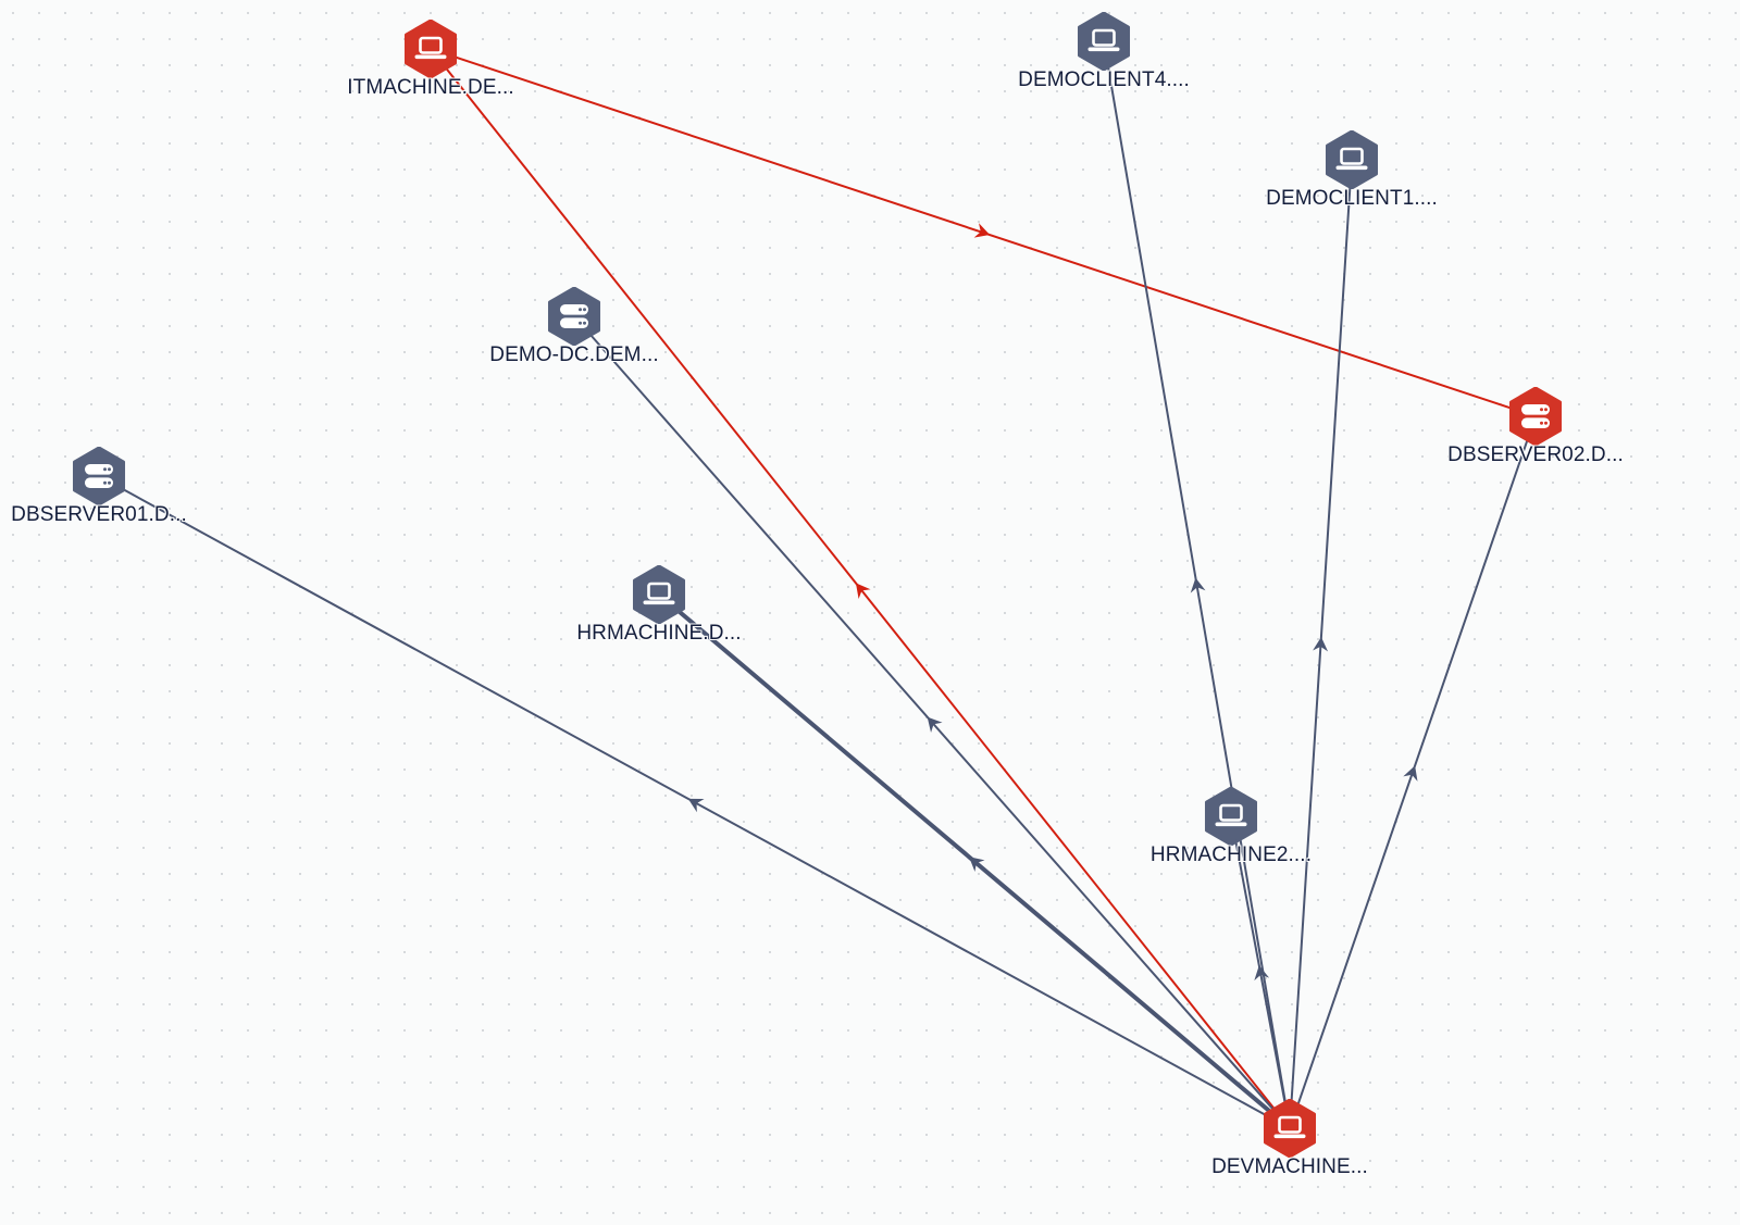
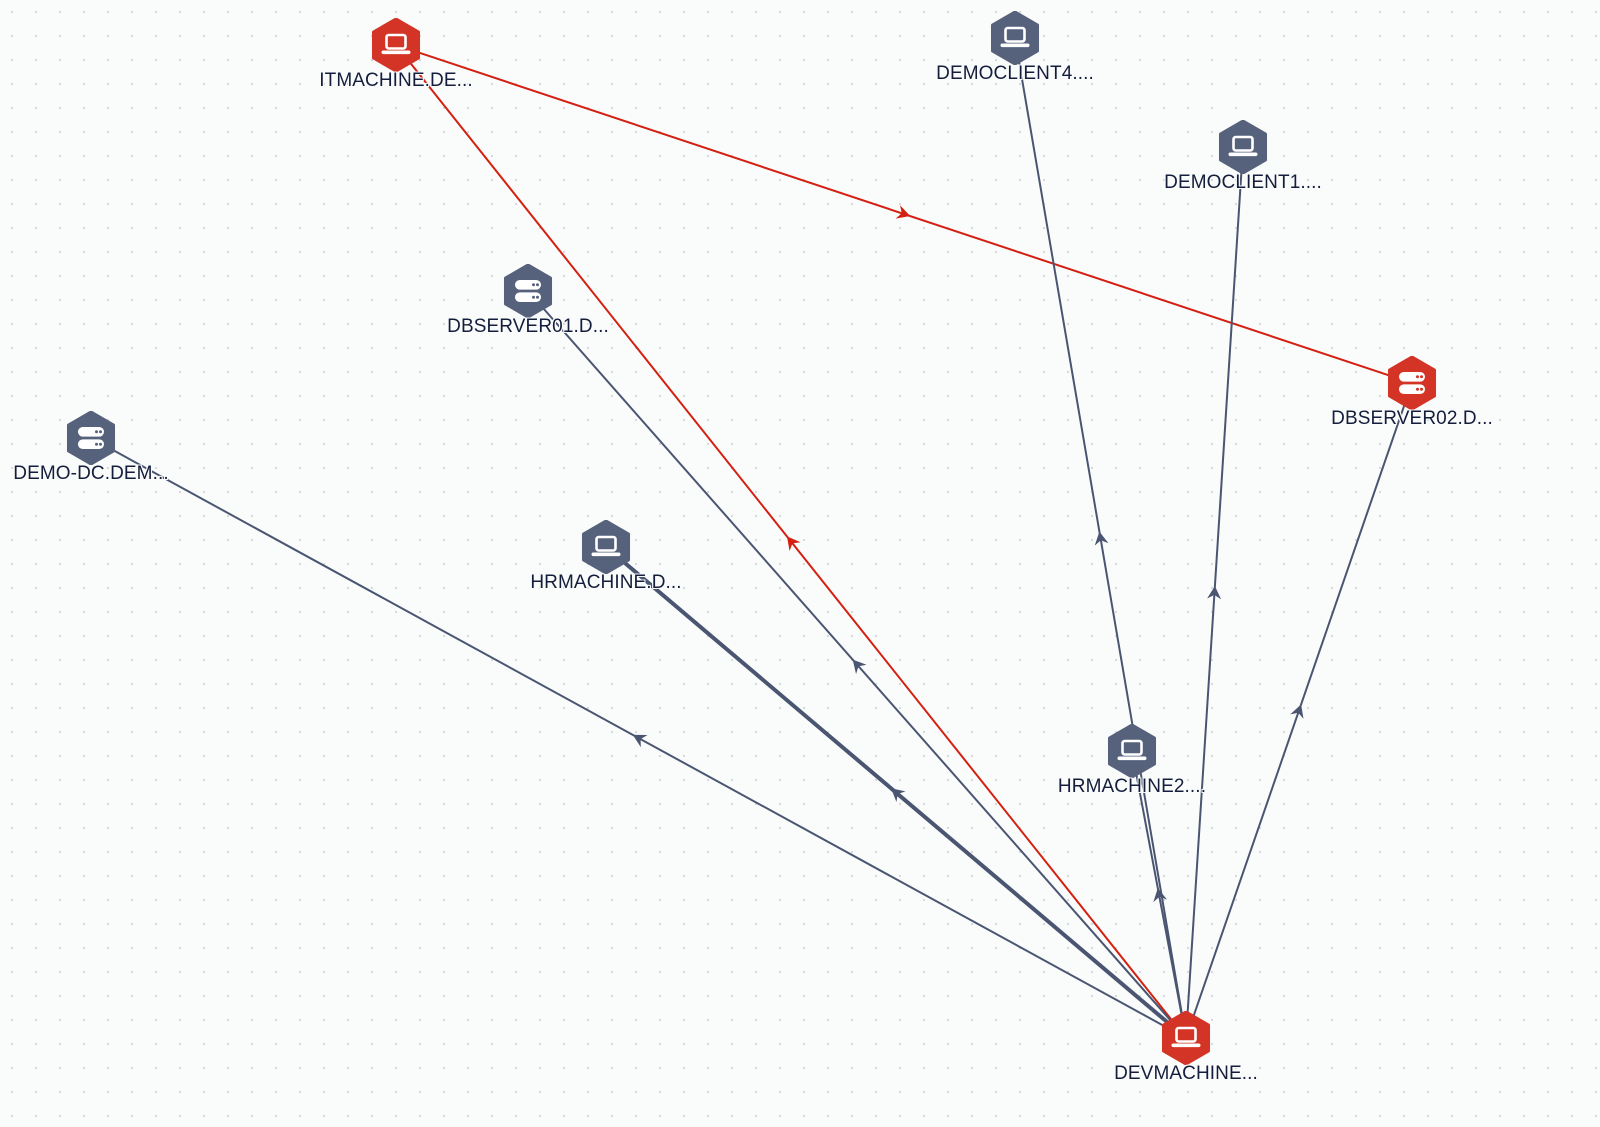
  ITMACHINE.DE...
  DEMOCLIENT4....
  DEMOCLIENT1....
- DEMO-DC.DEM...
+ DBSERVER01.D...
  DBSERVER02.D...
- DBSERVER01.D...
+ DEMO-DC.DEM...
  HRMACHINE.D...
  HRMACHINE2....
  DEVMACHINE...
